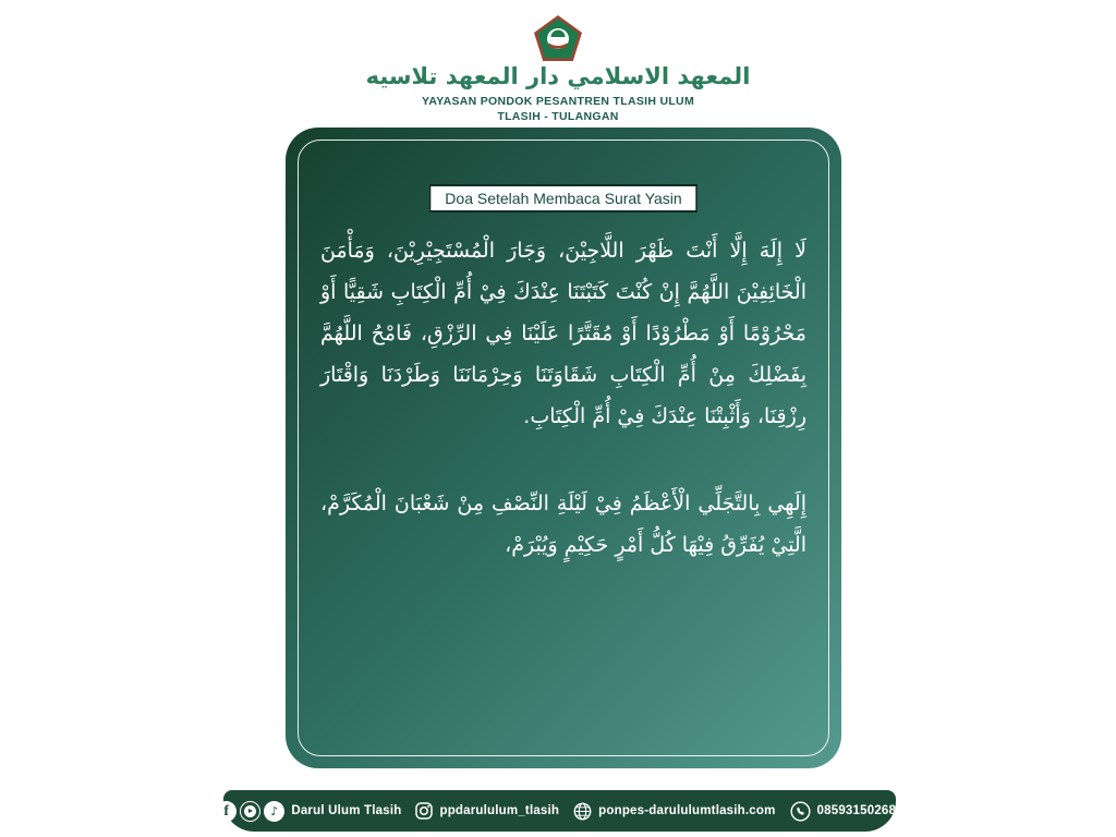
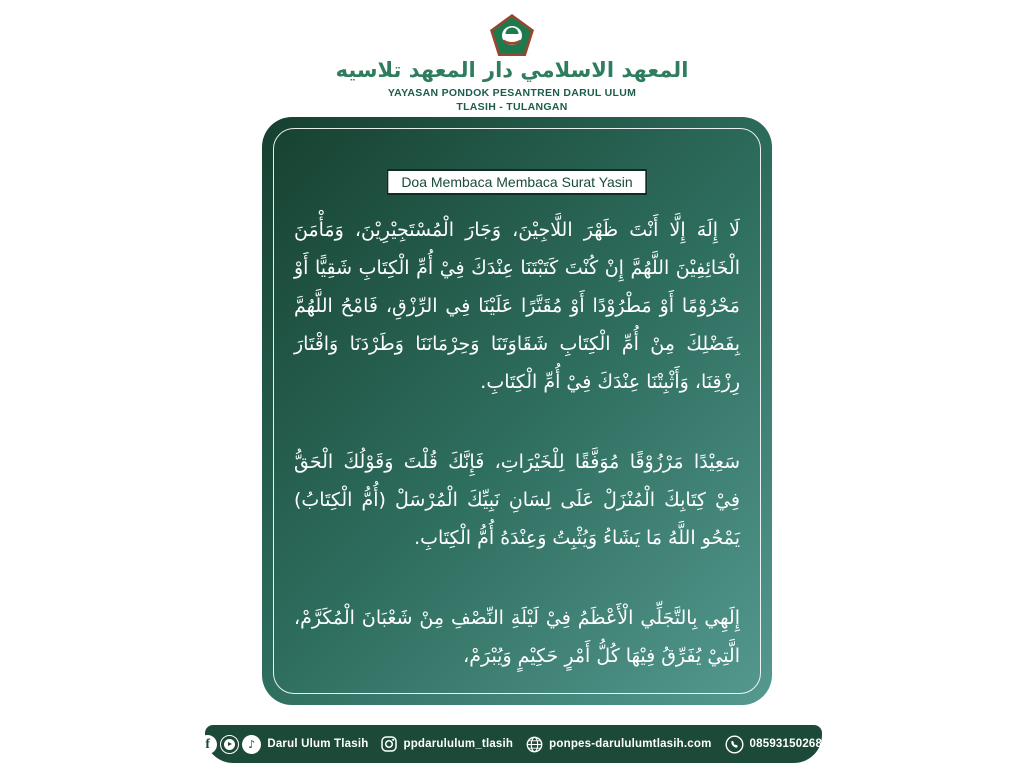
  المعهد الاسلامي دار المعهد تلاسيه
- YAYASAN PONDOK PESANTREN TLASIH ULUM
+ YAYASAN PONDOK PESANTREN DARUL ULUM
  TLASIH - TULANGAN
- Doa Setelah Membaca Surat Yasin
+ Doa Membaca Membaca Surat Yasin
  لَا إِلَهَ إِلَّا أَنْتَ ظَهْرَ اللَّاجِيْنَ، وَجَارَ الْمُسْتَجِيْرِيْنَ، وَمَأْمَنَ الْخَائِفِيْنَ اللَّهُمَّ إِنْ كُنْتَ كَتَبْتَنَا عِنْدَكَ فِيْ أُمِّ الْكِتَابِ شَقِيًّا أَوْ مَحْرُوْمًا أَوْ مَطْرُوْدًا أَوْ مُقَتَّرًا عَلَيْنَا فِي الرِّزْقِ، فَامْحُ اللَّهُمَّ بِفَضْلِكَ مِنْ أُمِّ الْكِتَابِ شَقَاوَتَنَا وَحِرْمَانَنَا وَطَرْدَنَا وَاقْتَارَ رِزْقِنَا، وَأَثْبِتْنَا عِنْدَكَ فِيْ أُمِّ الْكِتَابِ.
+ سَعِيْدًا مَرْزُوْقًا مُوَفَّقًا لِلْخَيْرَاتِ، فَإِنَّكَ قُلْتَ وَقَوْلُكَ الْحَقُّ فِيْ كِتَابِكَ الْمُنْزَلْ عَلَى لِسَانِ نَبِيِّكَ الْمُرْسَلْ (أُمُّ الْكِتَابُ) يَمْحُو اللَّهُ مَا يَشَاءُ وَيُثْبِتُ وَعِنْدَهُ أُمُّ الْكِتَابِ.
  إِلَهِي بِالتَّجَلِّي الْأَعْظَمُ فِيْ لَيْلَةِ النِّصْفِ مِنْ شَعْبَانَ الْمُكَرَّمْ، الَّتِيْ يُفَرِّقُ فِيْهَا كُلُّ أَمْرٍ حَكِيْمٍ وَيُبْرَمْ،
  f
  ♪
  Darul Ulum Tlasih
  ppdarululum_tlasih
  ponpes-darululumtlasih.com
  085931502683
